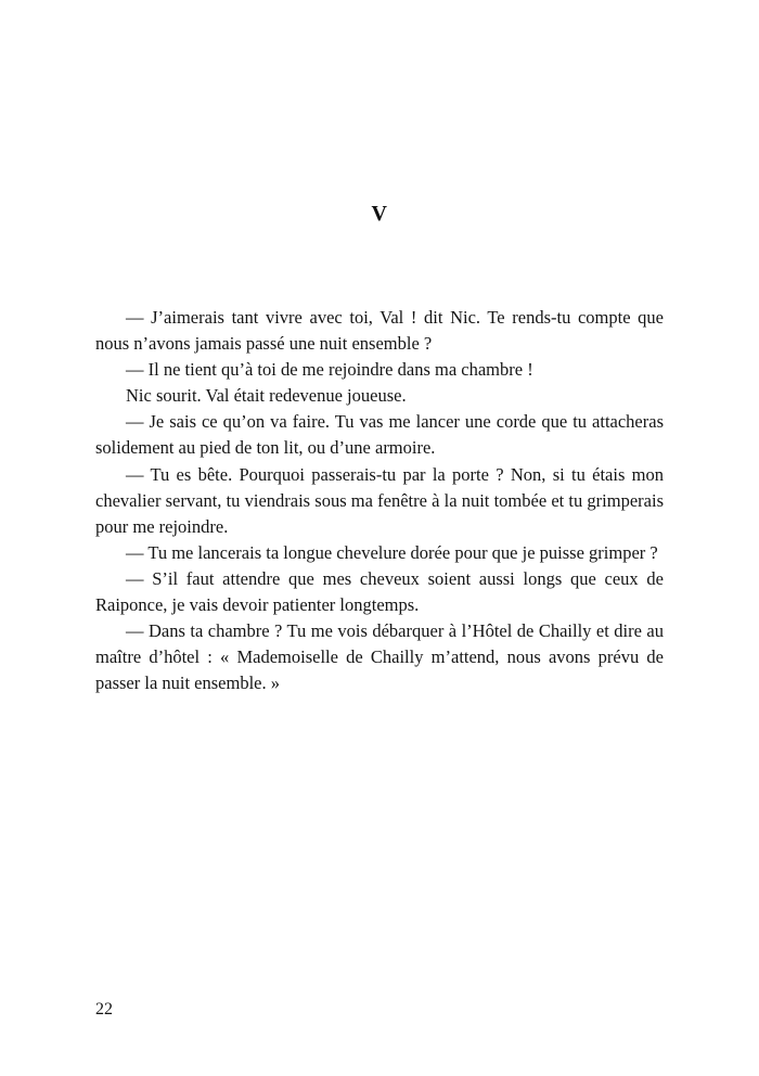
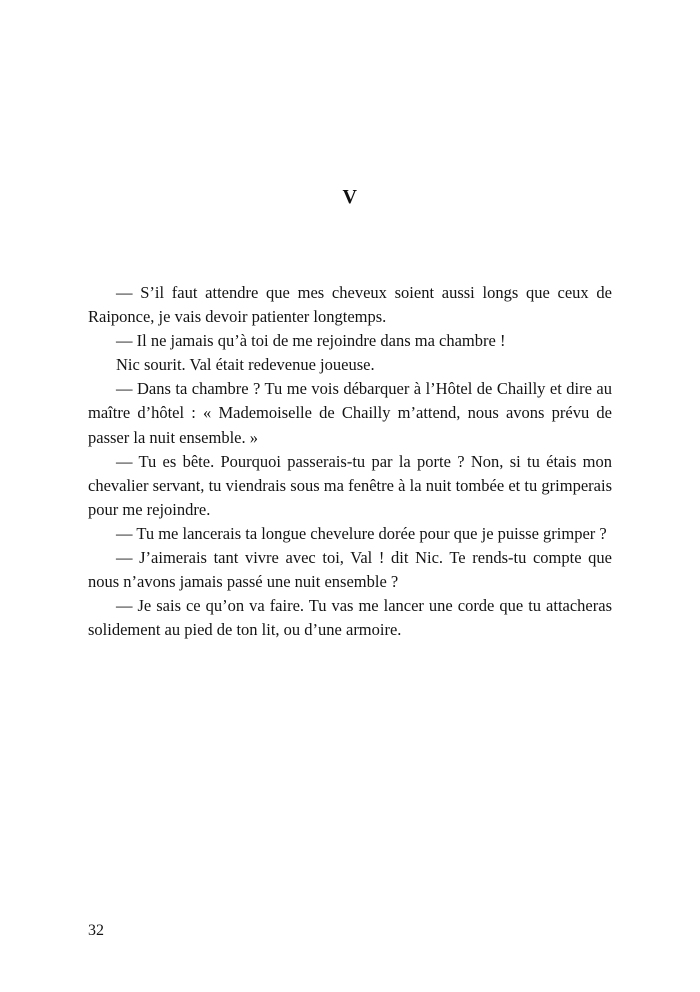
  V
- — J’aimerais tant vivre avec toi, Val ! dit Nic. Te rends-tu compte que nous n’avons jamais passé une nuit ensemble ?
+ — S’il faut attendre que mes cheveux soient aussi longs que ceux de Raiponce, je vais devoir patienter longtemps.
- — Il ne tient qu’à toi de me rejoindre dans ma chambre !
+ — Il ne jamais qu’à toi de me rejoindre dans ma chambre !
  Nic sourit. Val était redevenue joueuse.
- — Je sais ce qu’on va faire. Tu vas me lancer une corde que tu attacheras solidement au pied de ton lit, ou d’une armoire.
+ — Dans ta chambre ? Tu me vois débarquer à l’Hôtel de Chailly et dire au maître d’hôtel : « Mademoiselle de Chailly m’attend, nous avons prévu de passer la nuit ensemble. »
  — Tu es bête. Pourquoi passerais-tu par la porte ? Non, si tu étais mon chevalier servant, tu viendrais sous ma fenêtre à la nuit tombée et tu grimperais pour me rejoindre.
  — Tu me lancerais ta longue chevelure dorée pour que je puisse grimper ?
- — S’il faut attendre que mes cheveux soient aussi longs que ceux de Raiponce, je vais devoir patienter longtemps.
+ — J’aimerais tant vivre avec toi, Val ! dit Nic. Te rends-tu compte que nous n’avons jamais passé une nuit ensemble ?
- — Dans ta chambre ? Tu me vois débarquer à l’Hôtel de Chailly et dire au maître d’hôtel : « Mademoiselle de Chailly m’attend, nous avons prévu de passer la nuit ensemble. »
+ — Je sais ce qu’on va faire. Tu vas me lancer une corde que tu attacheras solidement au pied de ton lit, ou d’une armoire.
- 22
+ 32
